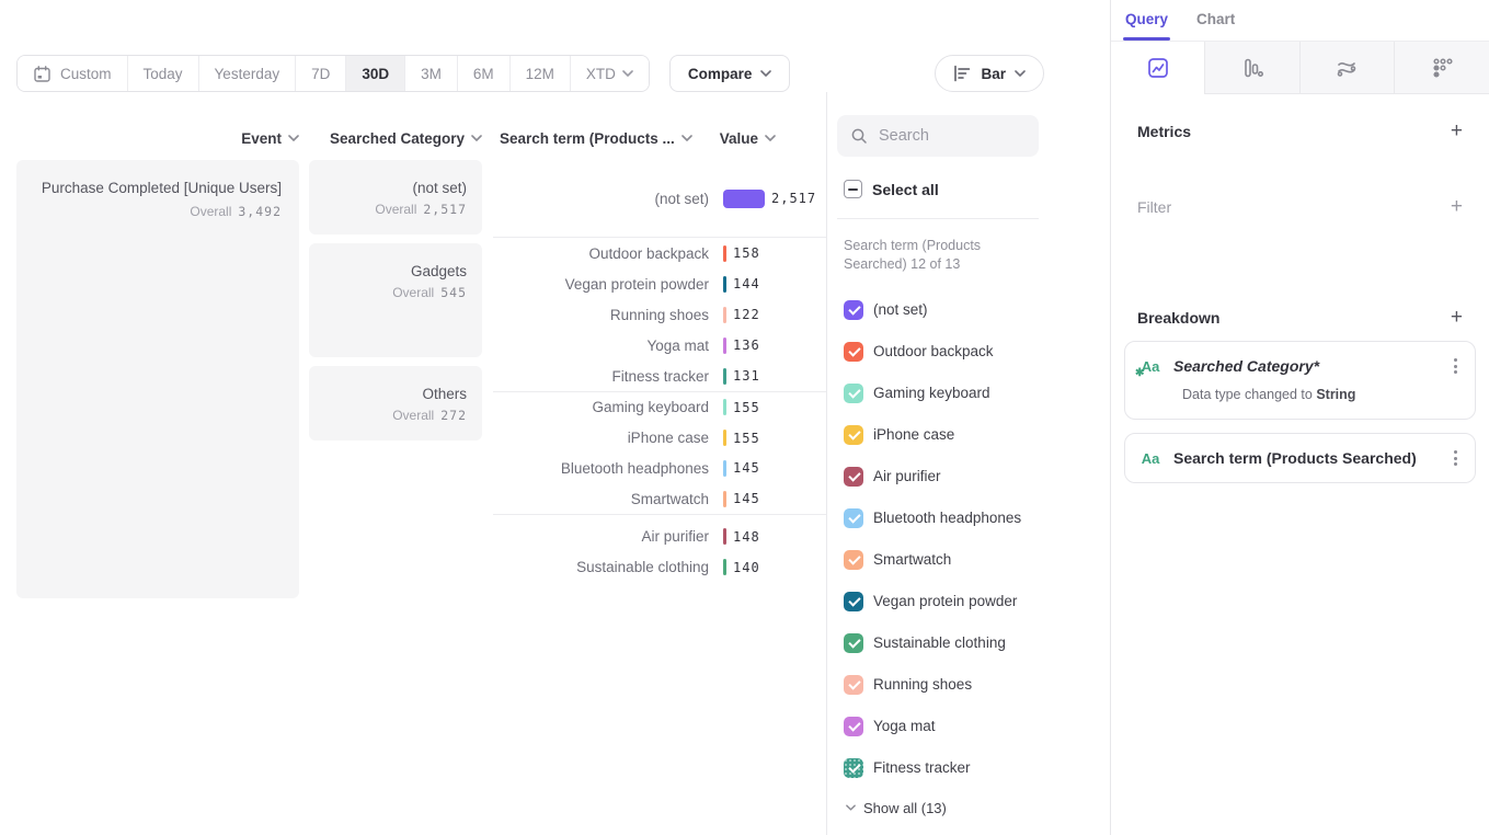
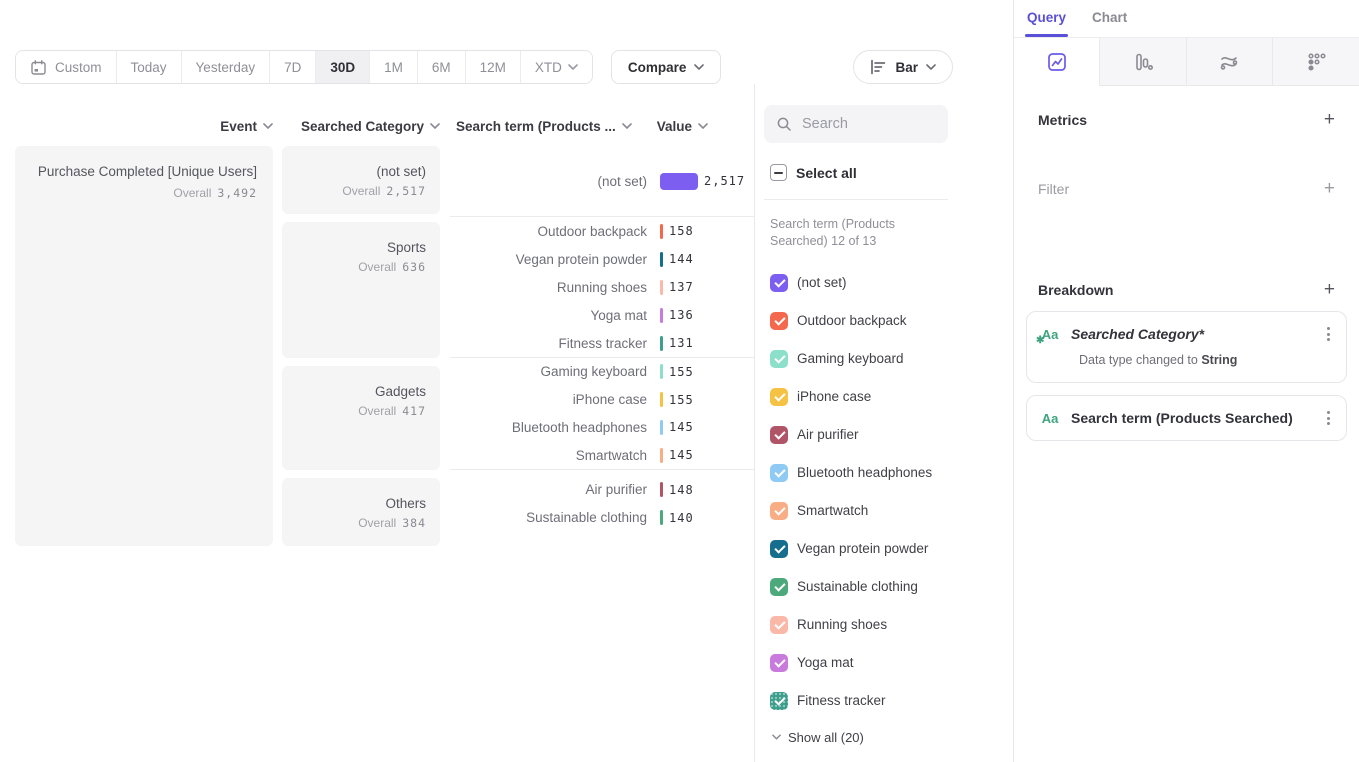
  Custom
  Today
  Yesterday
  7D
  30D
- 3M
+ 1M
  6M
  12M
  XTD
  Compare
  Bar
  Event
  Searched Category
  Search term (Products ...
  Value
  Purchase Completed [Unique Users]
  Overall 3,492
  (not set)
  Overall 2,517
+ Sports
+ Overall 636
  Gadgets
- Overall 545
+ Overall 417
  Others
- Overall 272
+ Overall 384
  (not set)
  2,517
  Outdoor backpack
  158
  Vegan protein powder
  144
  Running shoes
- 122
+ 137
  Yoga mat
  136
  Fitness tracker
  131
  Gaming keyboard
  155
  iPhone case
  155
  Bluetooth headphones
  145
  Smartwatch
  145
  Air purifier
  148
  Sustainable clothing
  140
  Search
  Select all
  Search term (Products Searched) 12 of 13
  (not set)
  Outdoor backpack
  Gaming keyboard
  iPhone case
  Air purifier
  Bluetooth headphones
  Smartwatch
  Vegan protein powder
  Sustainable clothing
  Running shoes
  Yoga mat
  Fitness tracker
- Show all (13)
+ Show all (20)
  Query
  Chart
  Metrics
  +
  Filter
  +
  Breakdown
  +
  Aa
  ✱
  Searched Category*
  Data type changed to String
  Aa
  Search term (Products Searched)
